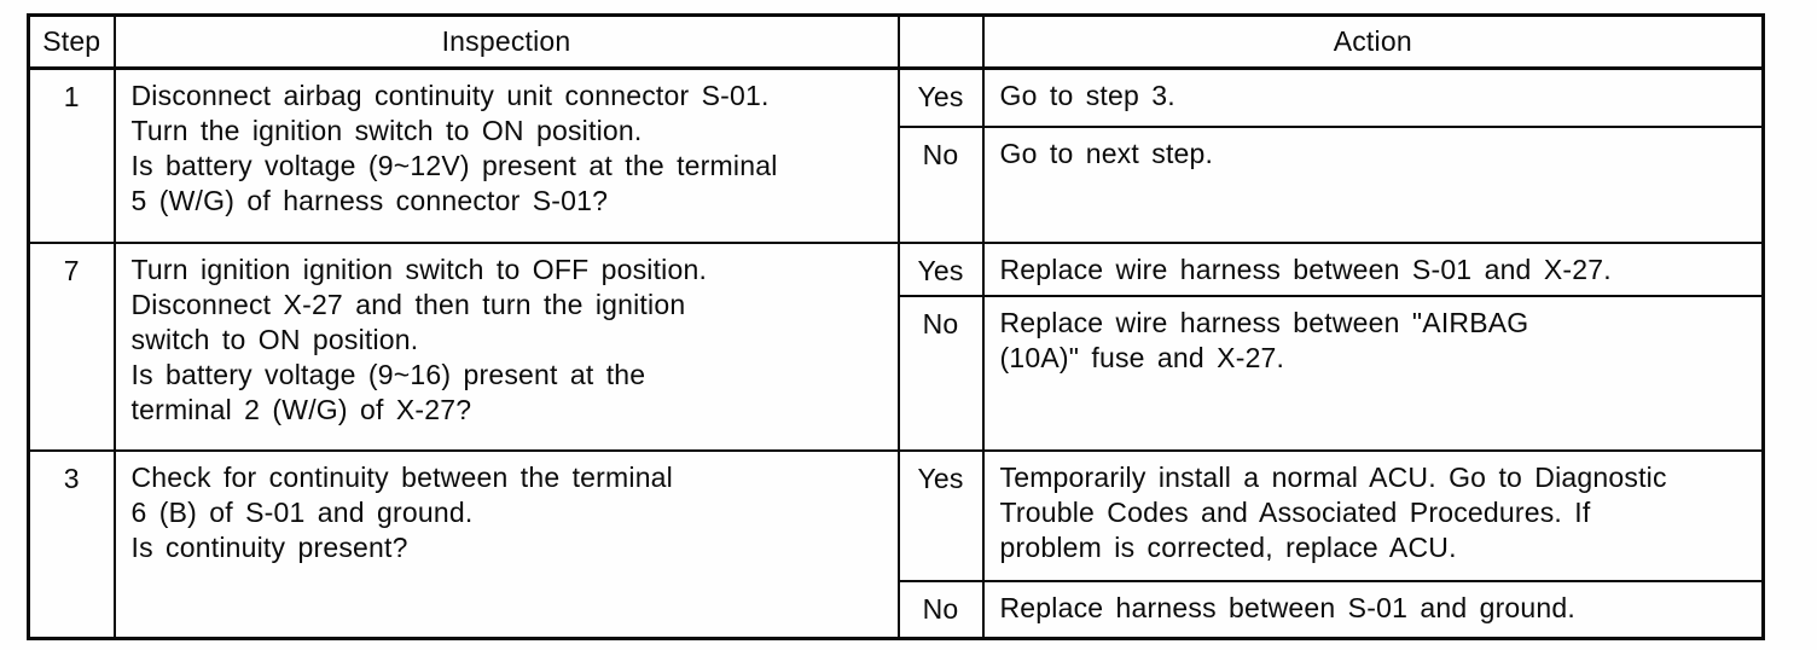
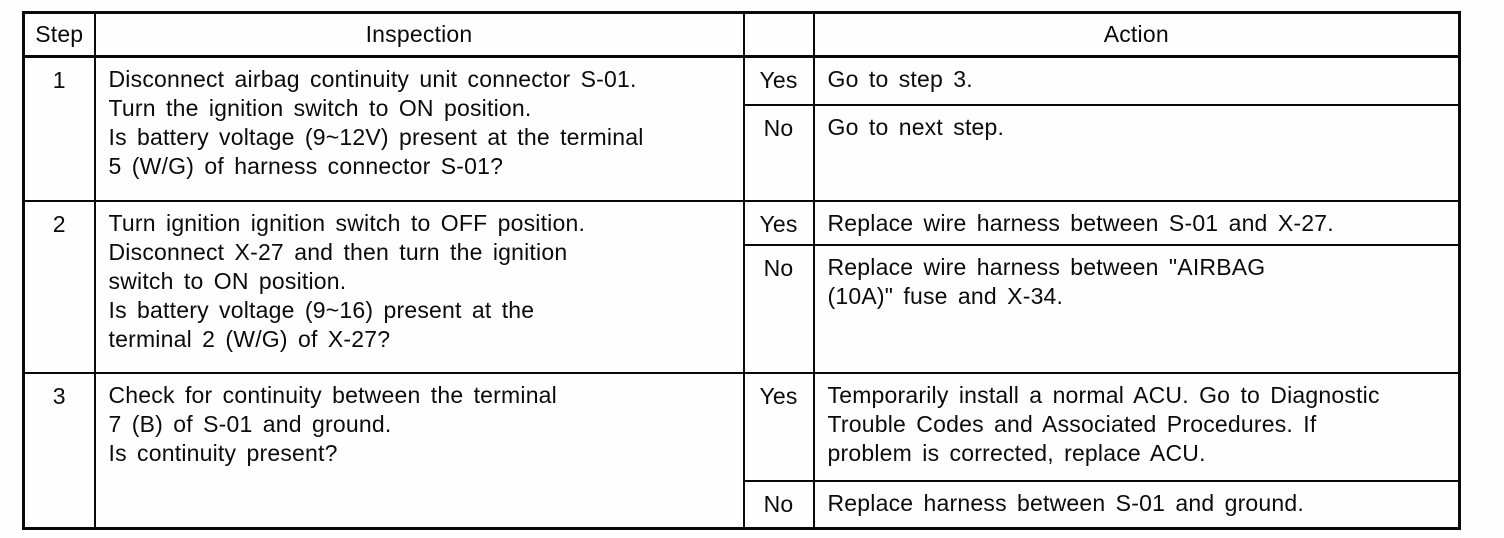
  Step	Inspection		Action
  1	Disconnect airbag continuity unit connector S-01. Turn the ignition switch to ON position. Is battery voltage (9~12V) present at the terminal 5 (W/G) of harness connector S-01?	Yes	Go to step 3.
  No	Go to next step.
- 7	Turn ignition ignition switch to OFF position. Disconnect X-27 and then turn the ignition switch to ON position. Is battery voltage (9~16) present at the terminal 2 (W/G) of X-27?	Yes	Replace wire harness between S-01 and X-27.
+ 2	Turn ignition ignition switch to OFF position. Disconnect X-27 and then turn the ignition switch to ON position. Is battery voltage (9~16) present at the terminal 2 (W/G) of X-27?	Yes	Replace wire harness between S-01 and X-27.
- No	Replace wire harness between "AIRBAG (10A)" fuse and X-27.
+ No	Replace wire harness between "AIRBAG (10A)" fuse and X-34.
- 3	Check for continuity between the terminal 6 (B) of S-01 and ground. Is continuity present?	Yes	Temporarily install a normal ACU. Go to Diagnostic Trouble Codes and Associated Procedures. If problem is corrected, replace ACU.
+ 3	Check for continuity between the terminal 7 (B) of S-01 and ground. Is continuity present?	Yes	Temporarily install a normal ACU. Go to Diagnostic Trouble Codes and Associated Procedures. If problem is corrected, replace ACU.
  No	Replace harness between S-01 and ground.
